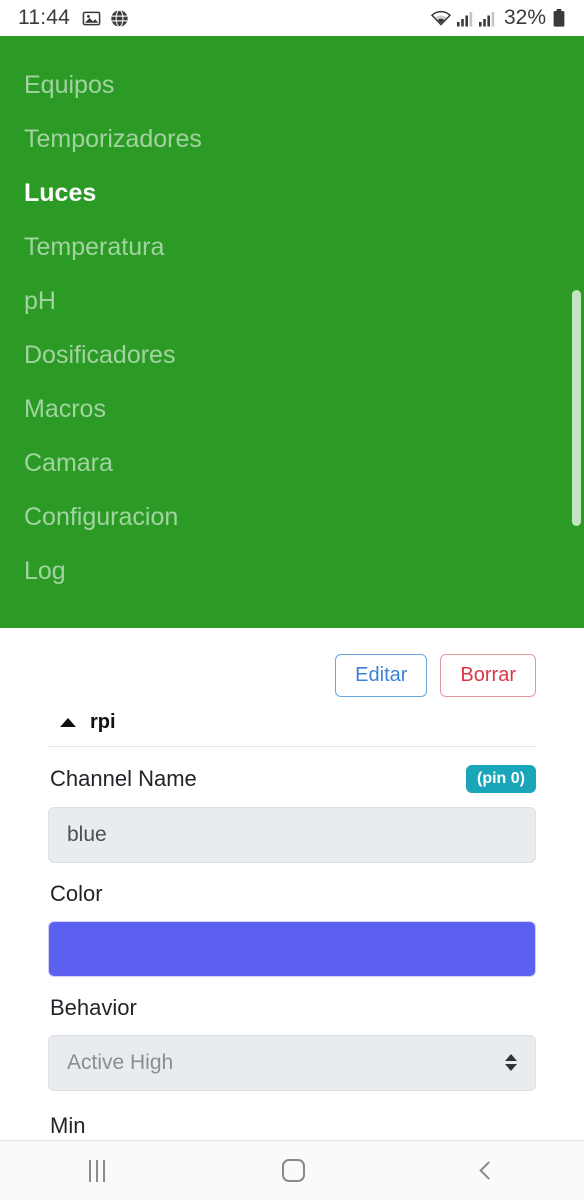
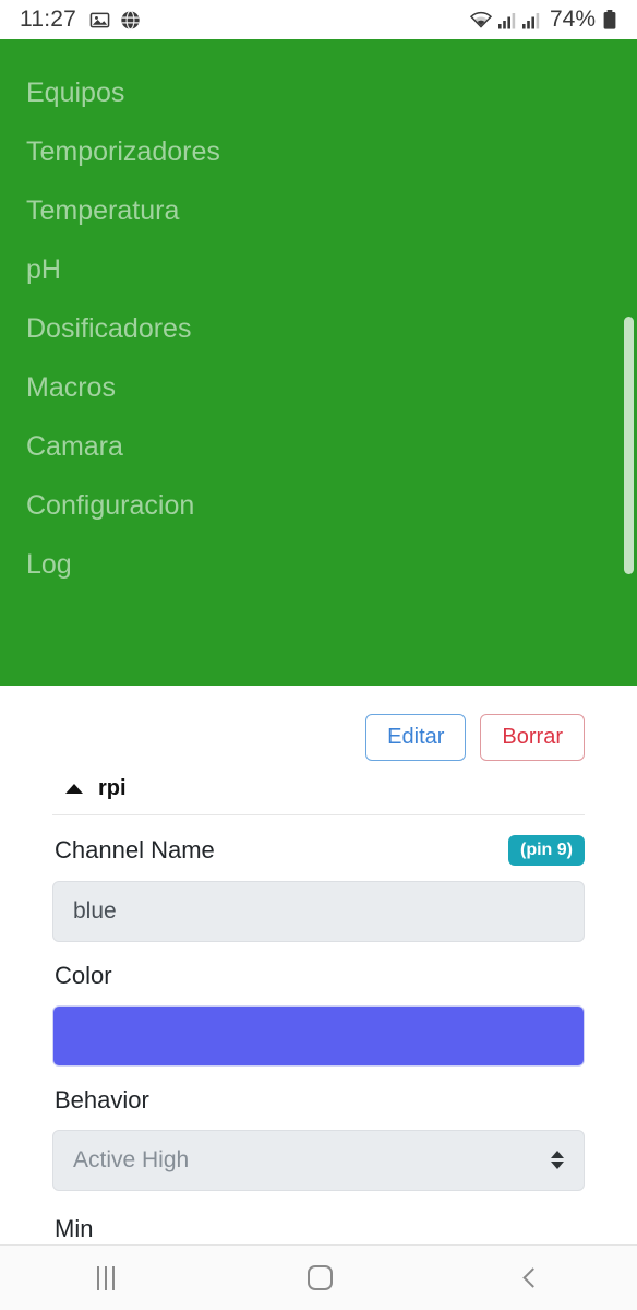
- 11:44
+ 11:27
- 32%
+ 74%
  Equipos
  Temporizadores
- Luces
  Temperatura
  pH
  Dosificadores
  Macros
  Camara
  Configuracion
  Log
  Editar
  Borrar
  rpi
  Channel Name
- (pin 0)
+ (pin 9)
  blue
  Color
  Behavior
  Active High
  Min
